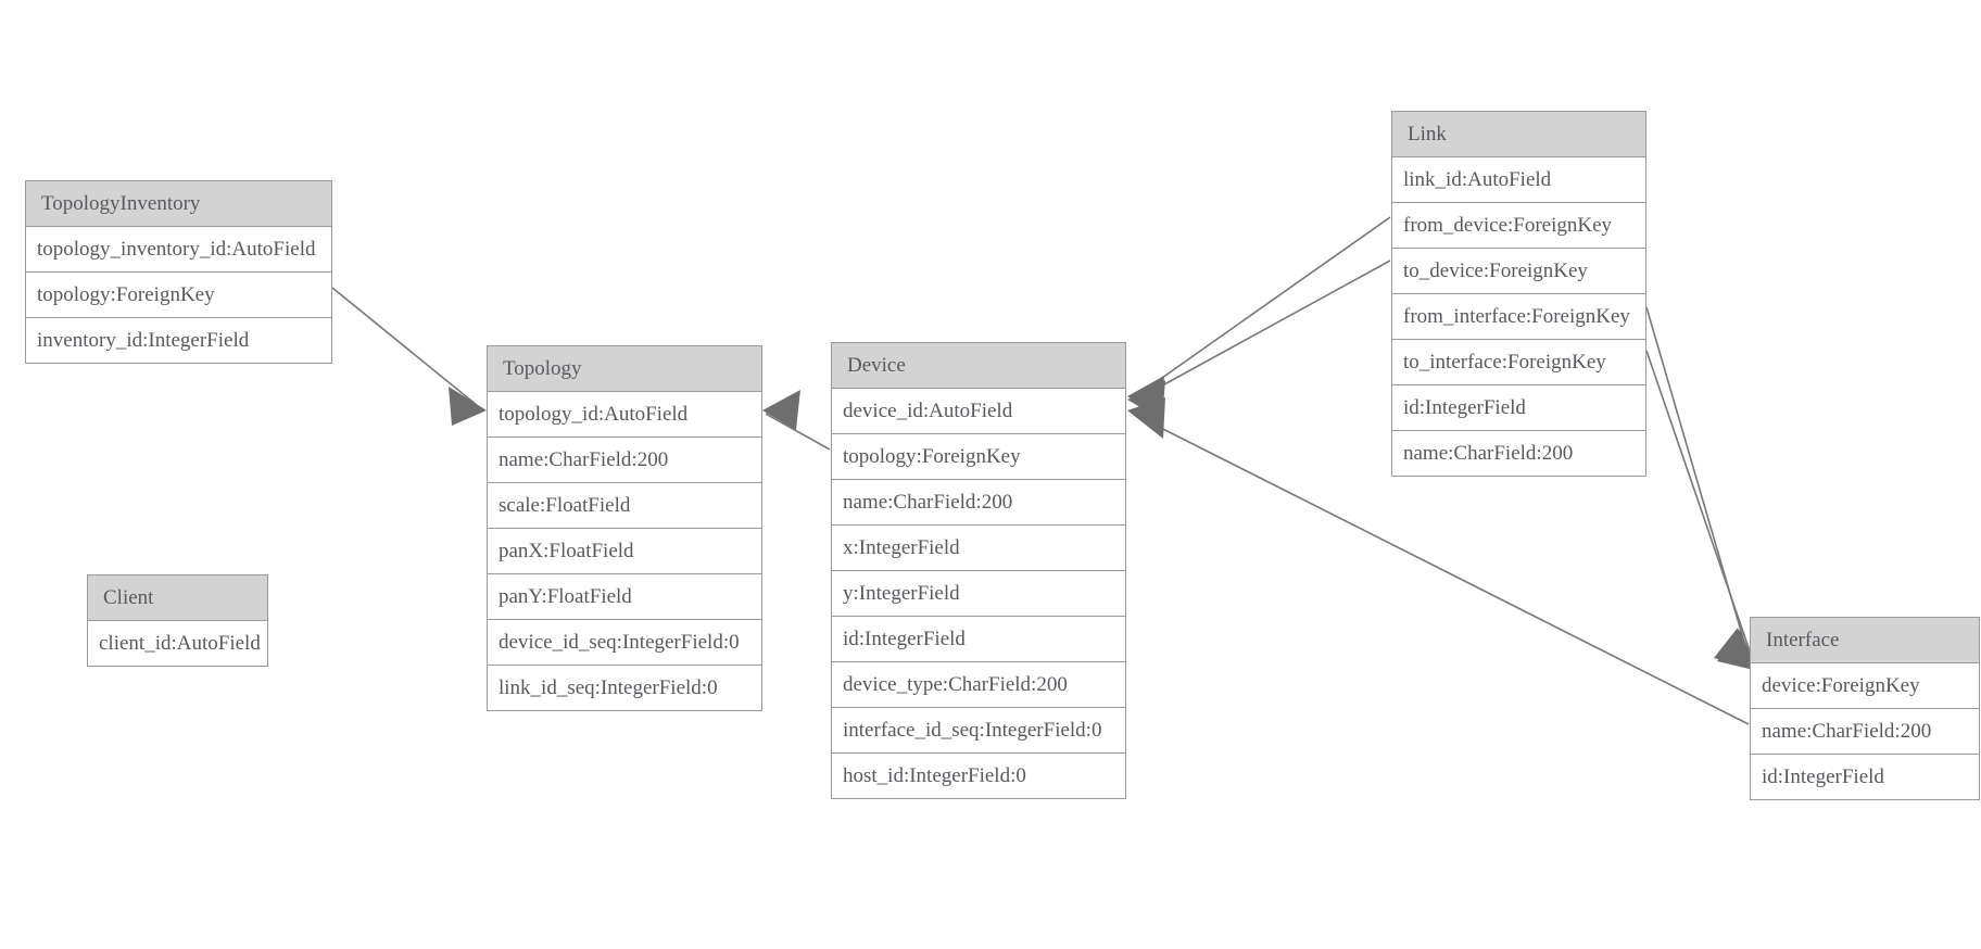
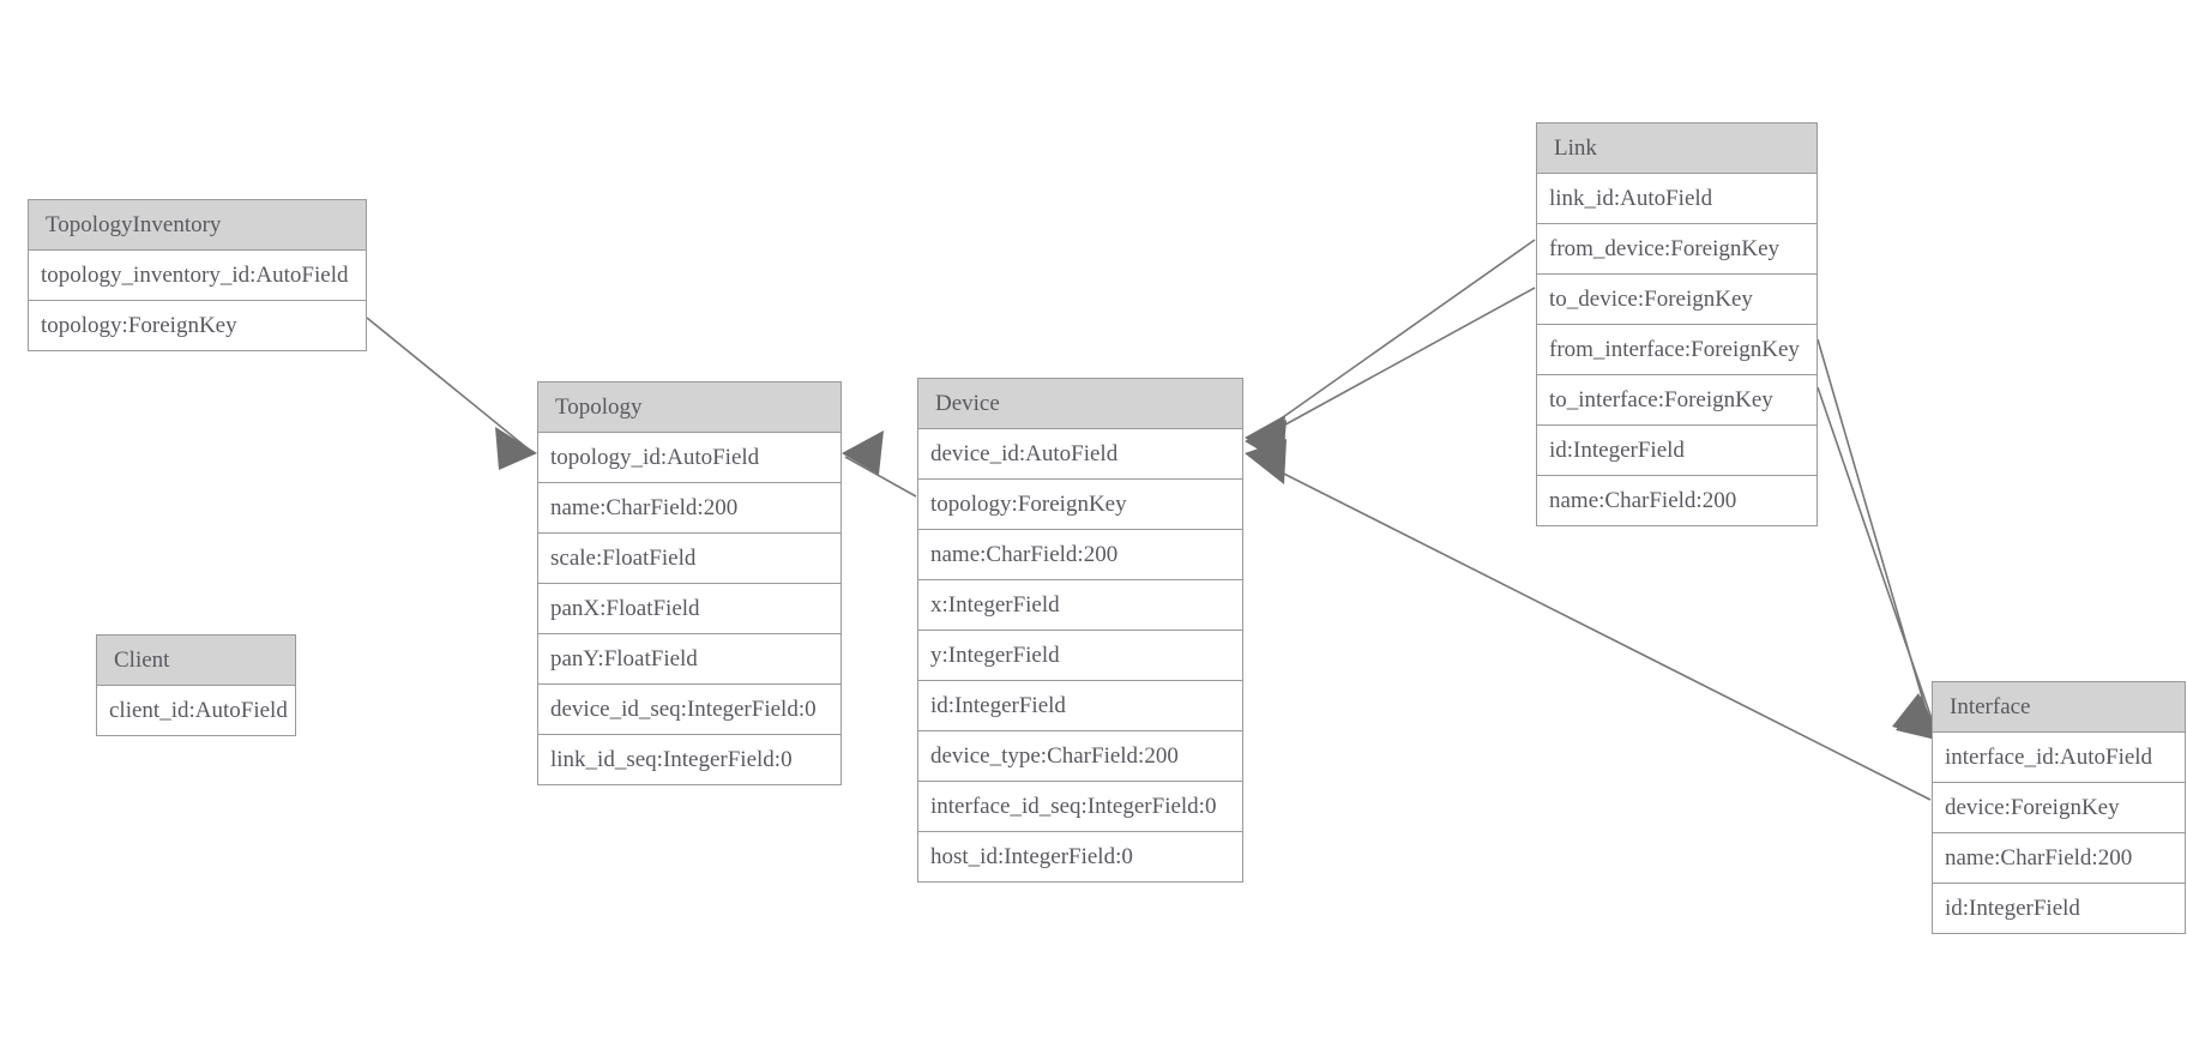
  TopologyInventory
  topology_inventory_id:AutoField
  topology:ForeignKey
- inventory_id:IntegerField
  Client
  client_id:AutoField
  Topology
  topology_id:AutoField
  name:CharField:200
  scale:FloatField
  panX:FloatField
  panY:FloatField
  device_id_seq:IntegerField:0
  link_id_seq:IntegerField:0
  Device
  device_id:AutoField
  topology:ForeignKey
  name:CharField:200
  x:IntegerField
  y:IntegerField
  id:IntegerField
  device_type:CharField:200
  interface_id_seq:IntegerField:0
  host_id:IntegerField:0
  Link
  link_id:AutoField
  from_device:ForeignKey
  to_device:ForeignKey
  from_interface:ForeignKey
  to_interface:ForeignKey
  id:IntegerField
  name:CharField:200
  Interface
+ interface_id:AutoField
  device:ForeignKey
  name:CharField:200
  id:IntegerField
